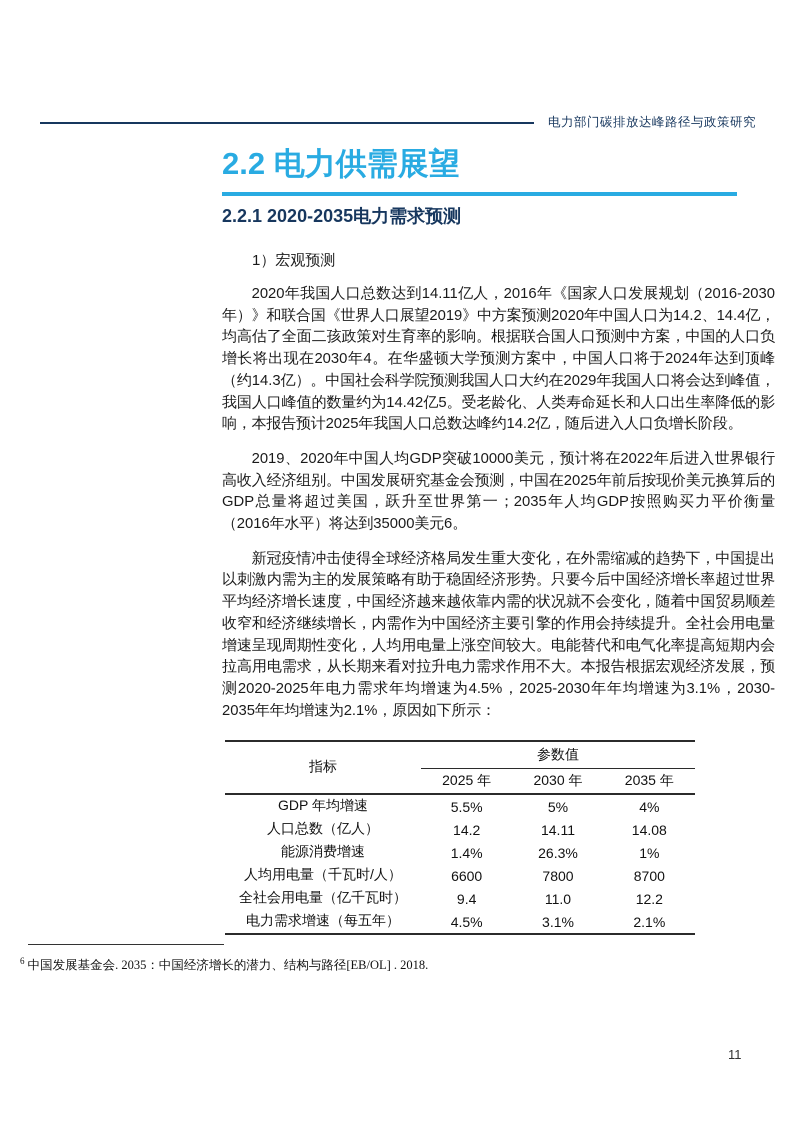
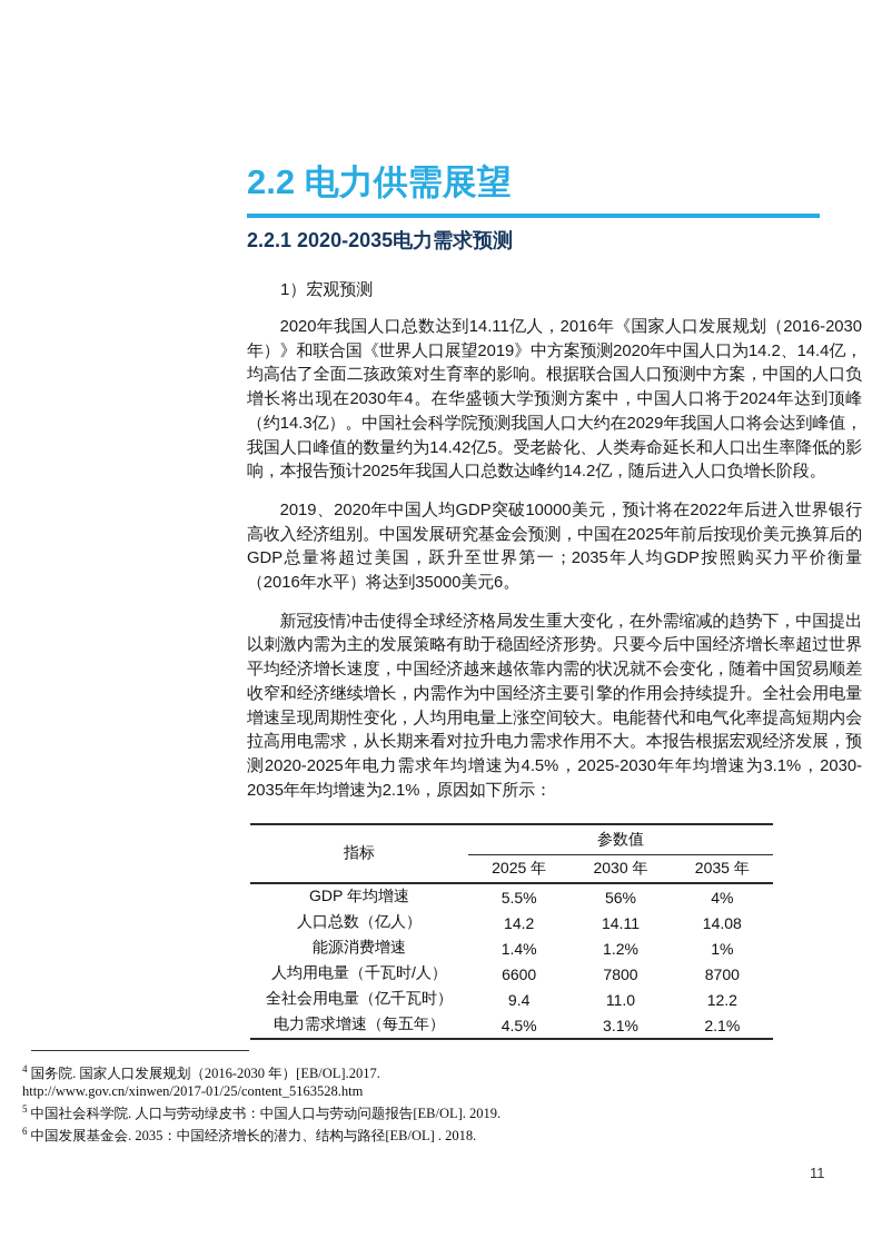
- 电力部门碳排放达峰路径与政策研究
  2.2 电力供需展望
  2.2.1 2020-2035电力需求预测
  1）宏观预测
  2020年我国人口总数达到14.11亿人，2016年《国家人口发展规划（2016-2030年）》和联合国《世界人口展望2019》中方案预测2020年中国人口为14.2、14.4亿，均高估了全面二孩政策对生育率的影响。根据联合国人口预测中方案，中国的人口负增长将出现在2030年4。在华盛顿大学预测方案中，中国人口将于2024年达到顶峰（约14.3亿）。中国社会科学院预测我国人口大约在2029年我国人口将会达到峰值，我国人口峰值的数量约为14.42亿5。受老龄化、人类寿命延长和人口出生率降低的影响，本报告预计2025年我国人口总数达峰约14.2亿，随后进入人口负增长阶段。
  2019、2020年中国人均GDP突破10000美元，预计将在2022年后进入世界银行高收入经济组别。中国发展研究基金会预测，中国在2025年前后按现价美元换算后的GDP总量将超过美国，跃升至世界第一；2035年人均GDP按照购买力平价衡量（2016年水平）将达到35000美元6。
  新冠疫情冲击使得全球经济格局发生重大变化，在外需缩减的趋势下，中国提出以刺激内需为主的发展策略有助于稳固经济形势。只要今后中国经济增长率超过世界平均经济增长速度，中国经济越来越依靠内需的状况就不会变化，随着中国贸易顺差收窄和经济继续增长，内需作为中国经济主要引擎的作用会持续提升。全社会用电量增速呈现周期性变化，人均用电量上涨空间较大。电能替代和电气化率提高短期内会拉高用电需求，从长期来看对拉升电力需求作用不大。本报告根据宏观经济发展，预测2020-2025年电力需求年均增速为4.5%，2025-2030年年均增速为3.1%，2030-2035年年均增速为2.1%，原因如下所示：
  指标	参数值
  2025 年	2030 年	2035 年
- GDP 年均增速	5.5%	5%	4%
+ GDP 年均增速	5.5%	56%	4%
  人口总数（亿人）	14.2	14.11	14.08
- 能源消费增速	1.4%	26.3%	1%
+ 能源消费增速	1.4%	1.2%	1%
  人均用电量（千瓦时/人）	6600	7800	8700
  全社会用电量（亿千瓦时）	9.4	11.0	12.2
  电力需求增速（每五年）	4.5%	3.1%	2.1%
+ 4 国务院. 国家人口发展规划（2016-2030 年）[EB/OL].2017.
+ http://www.gov.cn/xinwen/2017-01/25/content_5163528.htm
+ 5 中国社会科学院. 人口与劳动绿皮书：中国人口与劳动问题报告[EB/OL]. 2019.
  6 中国发展基金会. 2035：中国经济增长的潜力、结构与路径[EB/OL] . 2018.
  11
